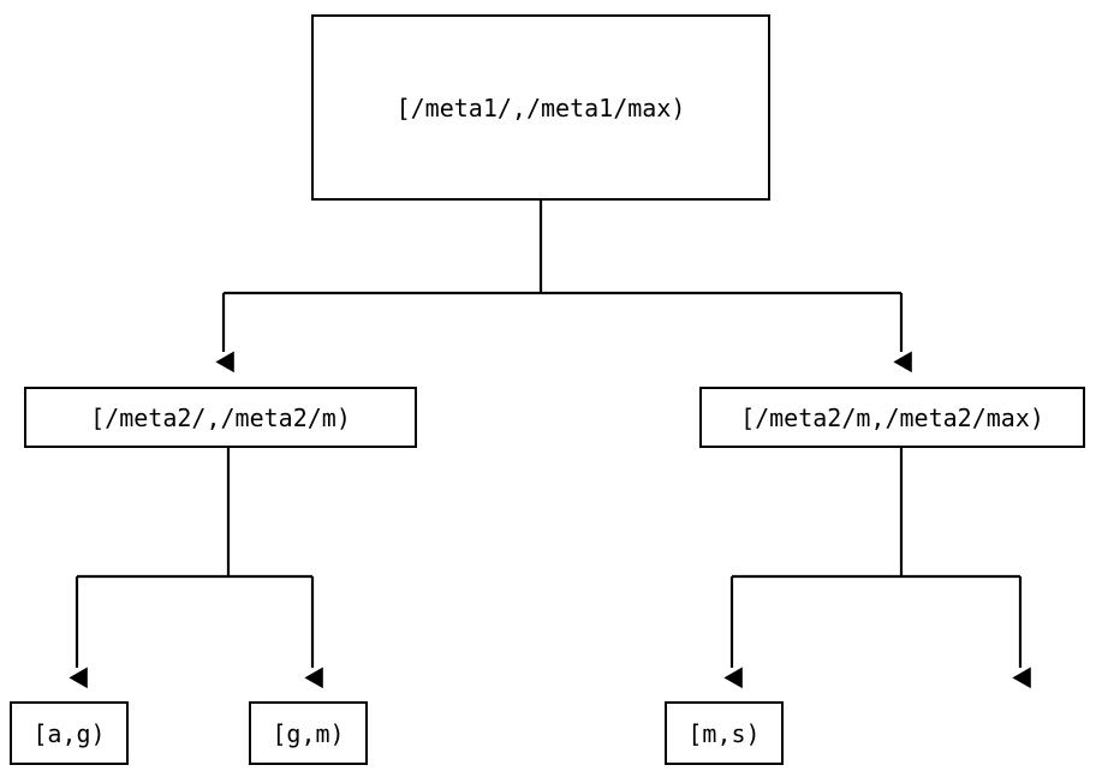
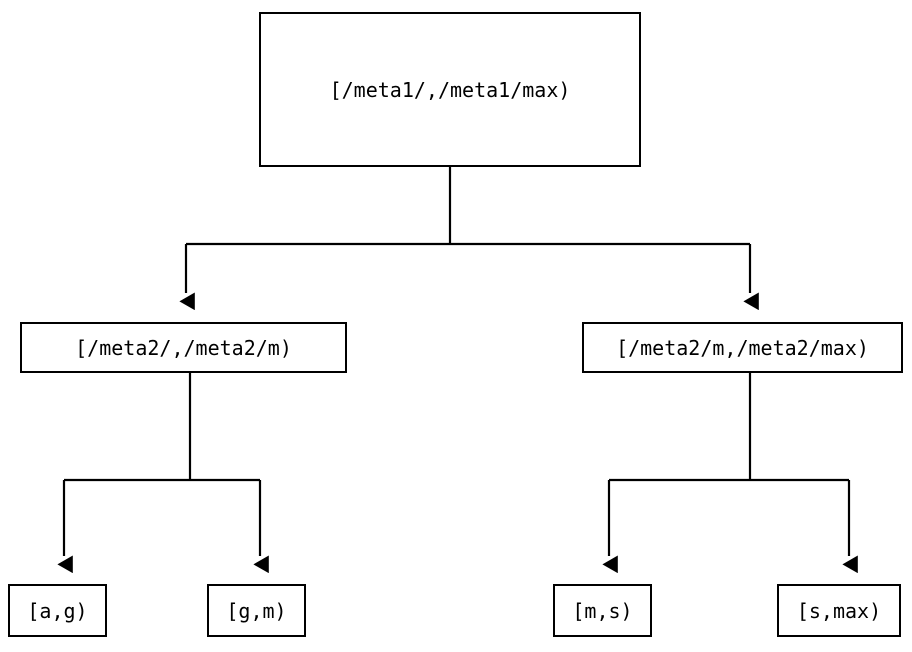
  [/meta1/,/meta1/max)
  [/meta2/,/meta2/m)
  [/meta2/m,/meta2/max)
  [a,g)
  [g,m)
  [m,s)
+ [s,max)
